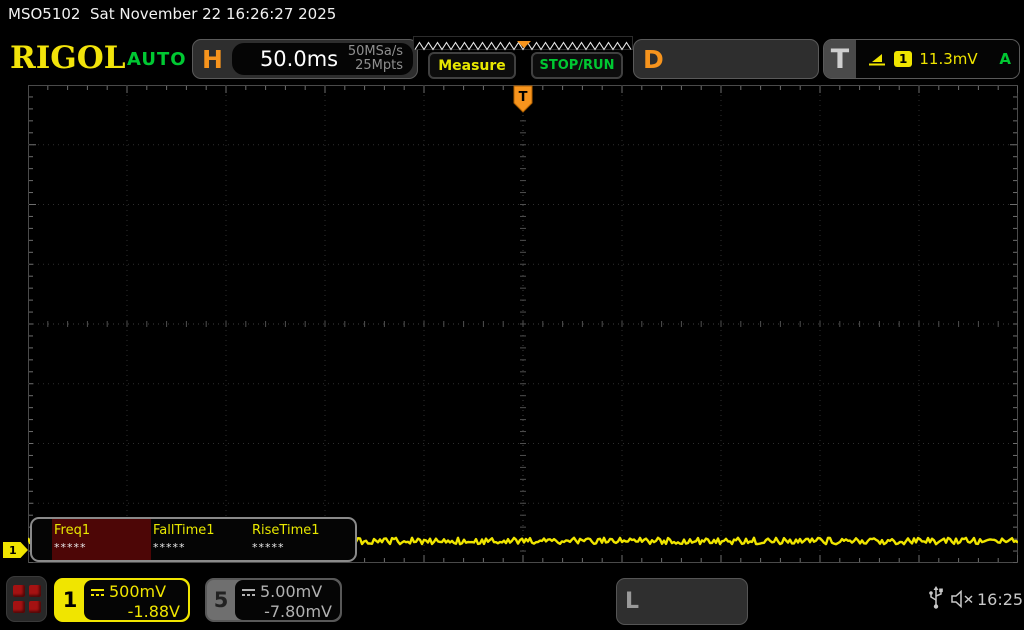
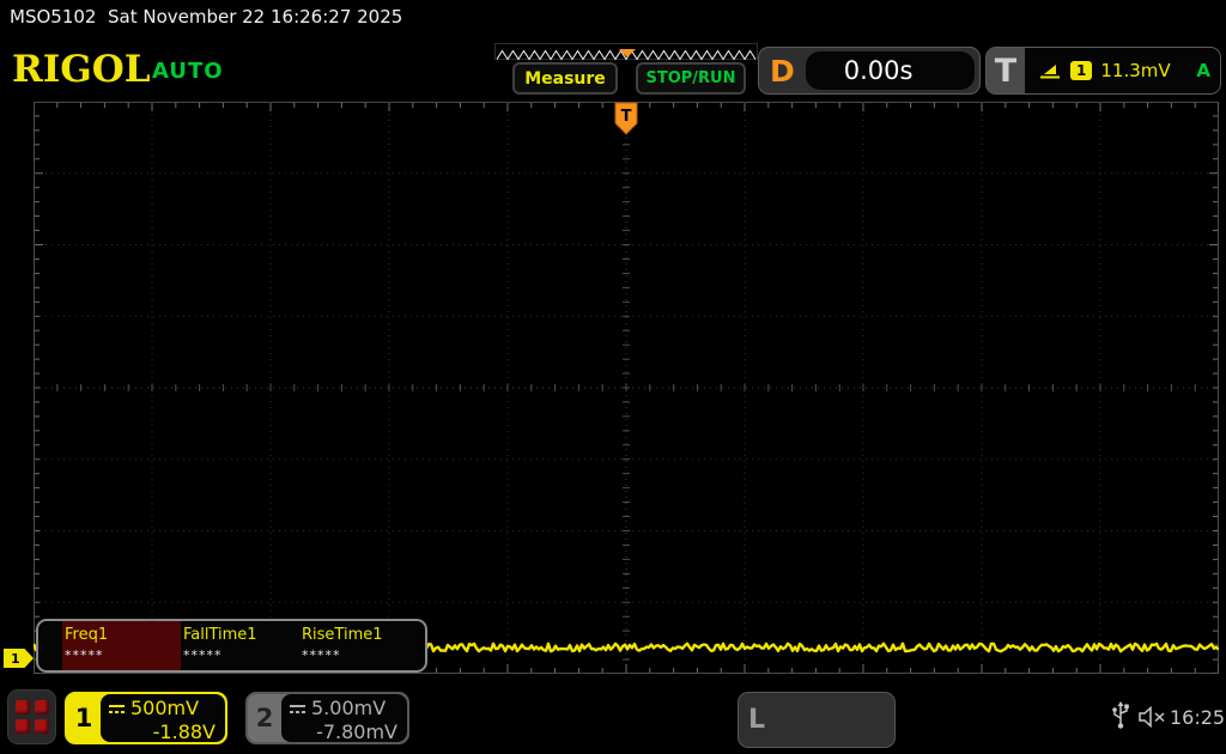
  MSO5102 Sat November 22 16:26:27 2025
  RIGOL
  AUTO
- H
- 50.0ms
- 50MSa/s
- 25Mpts
  Measure
  STOP/RUN
  D
+ 0.00s
  T
  1
  11.3mV
  A
  T
  1
  Freq1
  *****
  FallTime1
  *****
  RiseTime1
  *****
  1
  500mV
  -1.88V
- 5
+ 2
  5.00mV
  -7.80mV
  L
  16:25
